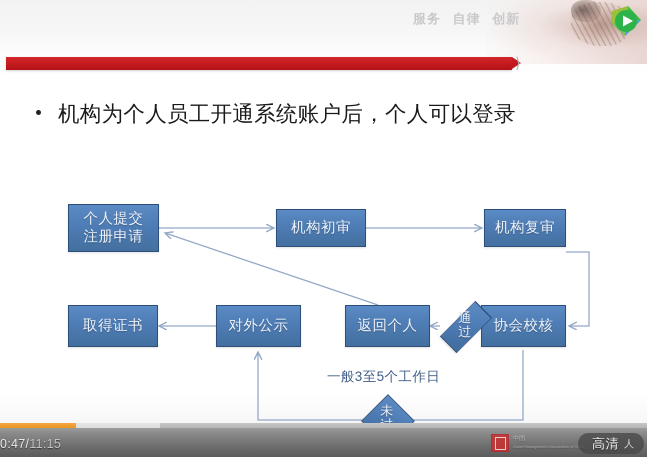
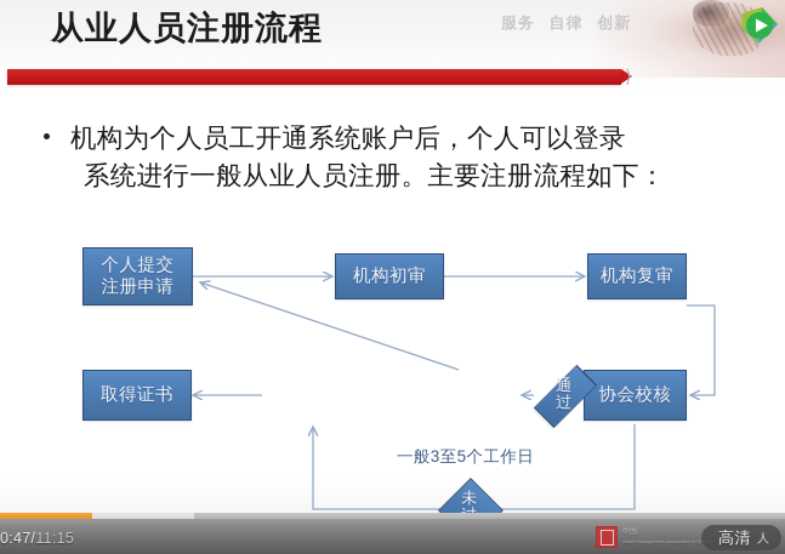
+ 从业人员注册流程
  服务 自律 创新
  ⟩
  机构为个人员工开通系统账户后，个人可以登录
+ 系统进行一般从业人员注册。主要注册流程如下：
  个人提交
  注册申请
  机构初审
  机构复审
  取得证书
- 对外公示
- 返回个人
  协会校核
  通
  过
  一般3至5个工作日
  未
  0:47/11:15
  高清
  人
